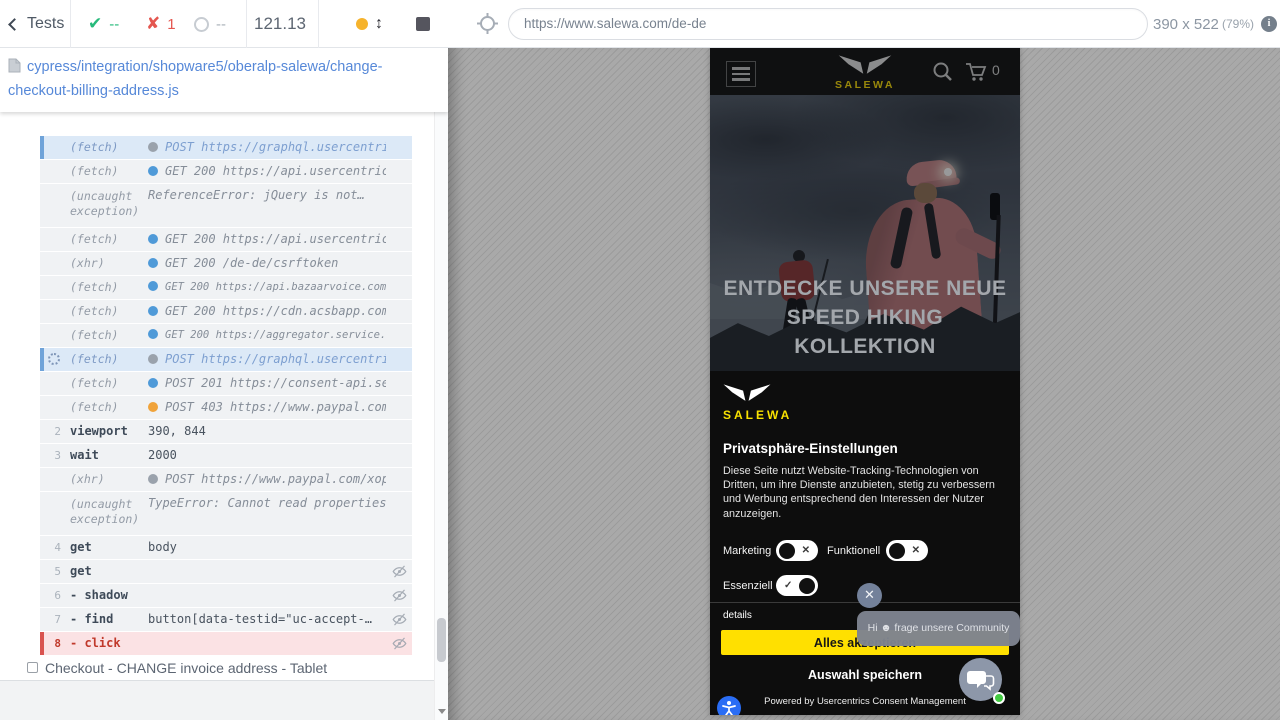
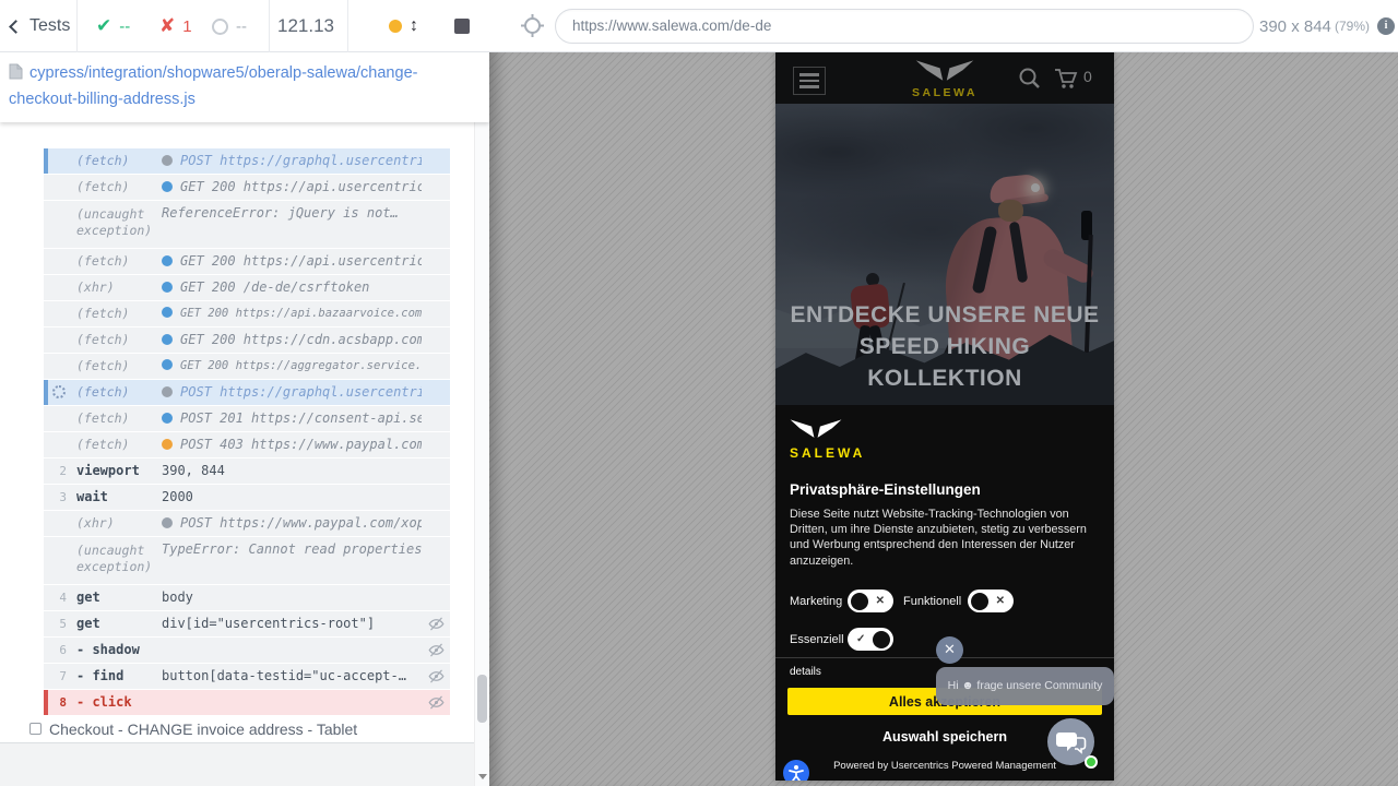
  Tests
  ✔
  --
  ✘
  1
  --
  121.13
  ↕
  https://www.salewa.com/de-de
- 390 x 522
+ 390 x 844
  (79%)
  i
  (fetch)
  POST https://graphql.usercentri
  (fetch)
  GET 200 https://api.usercentric
  (uncaught
  exception)
  ReferenceError: jQuery is not…
  (fetch)
  GET 200 https://api.usercentric
  (xhr)
  GET 200 /de-de/csrftoken
  (fetch)
  GET 200 https://api.bazaarvoice.com
  (fetch)
  GET 200 https://cdn.acsbapp.com
  (fetch)
  GET 200 https://aggregator.service.
  (fetch)
  POST https://graphql.usercentri
  (fetch)
  POST 201 https://consent-api.se
  (fetch)
  POST 403 https://www.paypal.com
  2
  viewport
  390, 844
  3
  wait
  2000
  (xhr)
  POST https://www.paypal.com/xop
  (uncaught
  exception)
  TypeError: Cannot read properties
  4
  get
  body
  5
  get
+ div[id="usercentrics-root"]
  6
  - shadow
  7
  - find
  button[data-testid="uc-accept-…
  8
  - click
  cypress/integration/shopware5/oberalp-salewa/change-checkout-billing-address.js
  Checkout - CHANGE invoice address - Tablet
  SALEWA
  0
  ENTDECKE UNSERE NEUE
  SPEED HIKING
  KOLLEKTION
  SALEWA
  Privatsphäre-Einstellungen
  Diese Seite nutzt Website-Tracking-Technologien von Dritten, um ihre Dienste anzubieten, stetig zu verbessern und Werbung entsprechend den Interessen der Nutzer anzuzeigen.
  Marketing
  ✕
  Funktionell
  ✕
  Essenziell
  ✓
  details
  Auswahl speichern
- Powered by Usercentrics Consent Management
+ Powered by Usercentrics Powered Management
  ✕
  Hi ☻ frage unsere Community
